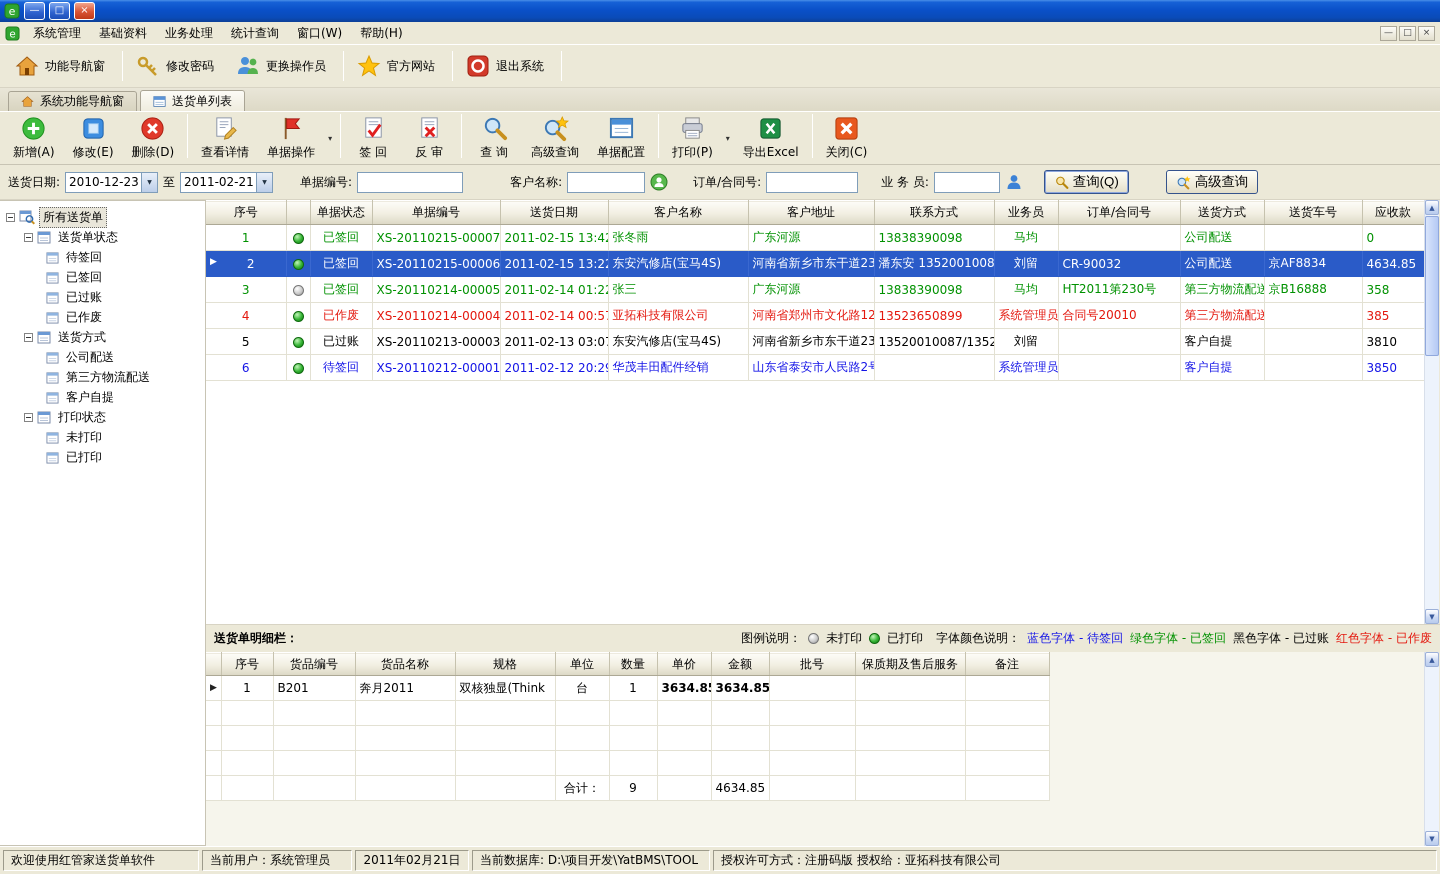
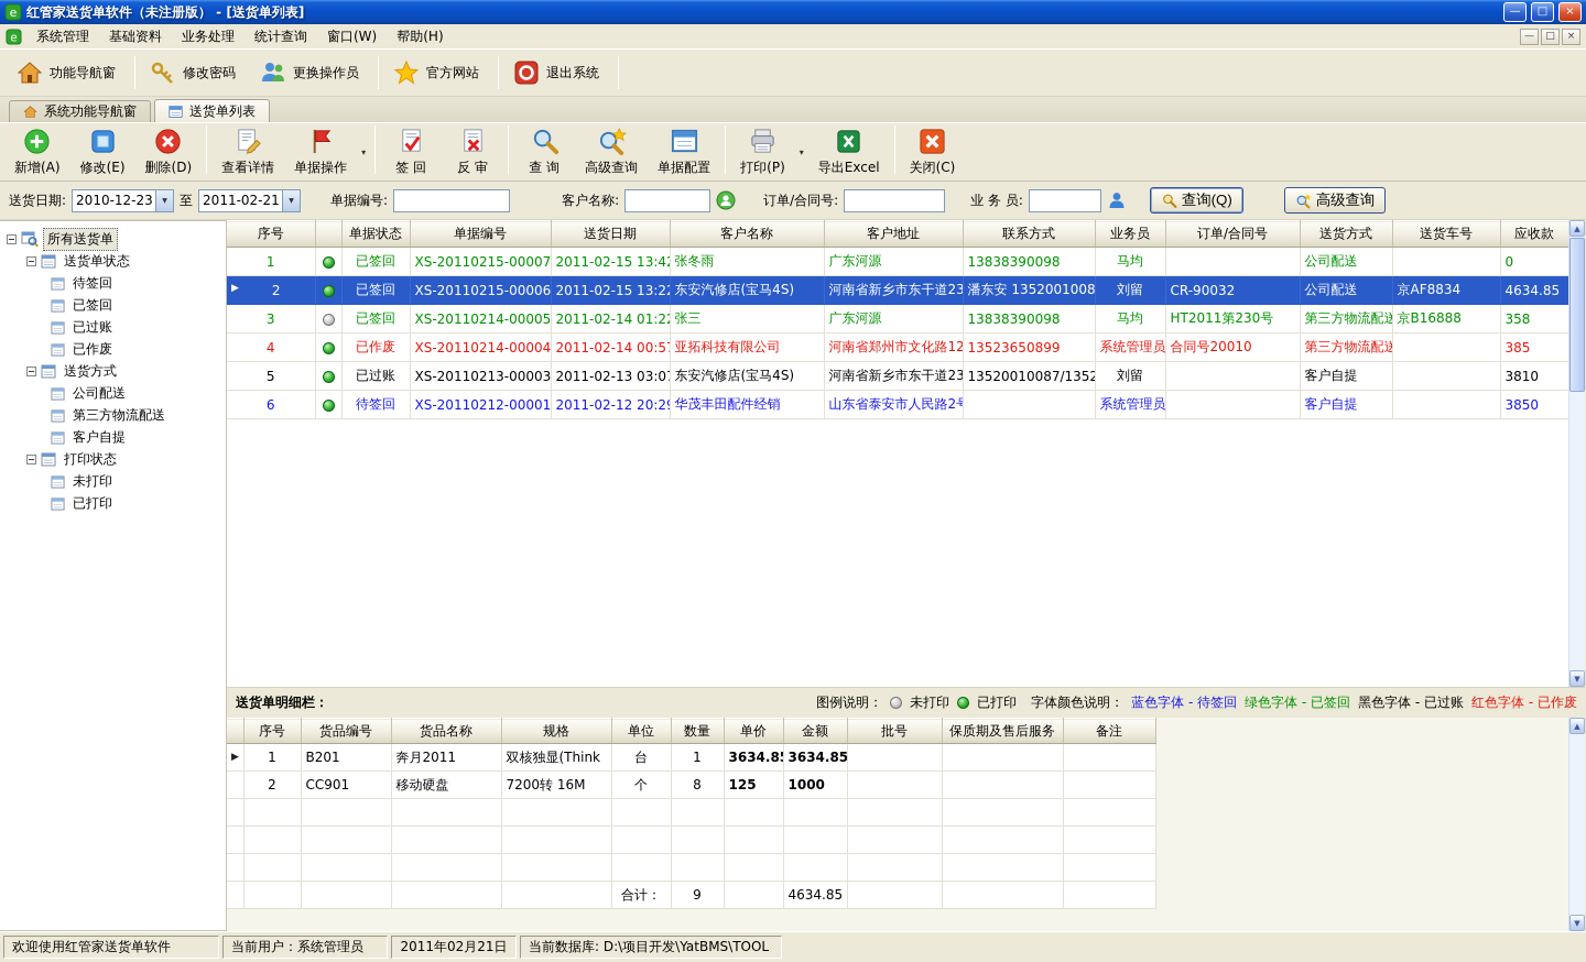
  e
+ 红管家送货单软件（未注册版） - [送货单列表]
  —
  □
  ×
  e
  系统管理
  基础资料
  业务处理
  统计查询
  窗口(W)
  帮助(H)
  —
  □
  ×
  功能导航窗
  修改密码
  更换操作员
  官方网站
  退出系统
  系统功能导航窗
  送货单列表
  新增(A)
  修改(E)
  删除(D)
  查看详情
  单据操作
  ▾
  签 回
  反 审
  查 询
  高级查询
  单据配置
  打印(P)
  ▾
  导出Excel
  关闭(C)
  送货日期:
  2010-12-23
  至
  2011-02-21
  单据编号:
  客户名称:
  订单/合同号:
  业 务 员:
  查询(Q)
  高级查询
  所有送货单
  送货单状态
  待签回
  已签回
  已过账
  已作废
  送货方式
  公司配送
  第三方物流配送
  客户自提
  打印状态
  未打印
  已打印
  序号		单据状态	单据编号	送货日期	客户名称	客户地址	联系方式	业务员	订单/合同号	送货方式	送货车号	应收款
  1		已签回	XS-20110215-00007	2011-02-15 13:4	张冬雨	广东河源	13838390098	马均		公司配送		0
  ▶ 2		已签回	XS-20110215-00006	2011-02-15 13:2	东安汽修店(宝马4S)	河南省新乡市东干道23	潘东安 1352001008	刘留	CR-90032	公司配送	京AF8834	4634.85
  3		已签回	XS-20110214-00005	2011-02-14 01:2	张三	广东河源	13838390098	马均	HT2011第230号	第三方物流配送	京B16888	358
  4		已作废	XS-20110214-00004	2011-02-14 00:5	亚拓科技有限公司	河南省郑州市文化路12	13523650899	系统管理员	合同号20010	第三方物流配送		385
  5		已过账	XS-20110213-00003	2011-02-13 03:0	东安汽修店(宝马4S)	河南省新乡市东干道23	13520010087/1352	刘留		客户自提		3810
  6		待签回	XS-20110212-00001	2011-02-12 20:2	华茂丰田配件经销	山东省泰安市人民路2		系统管理员		客户自提		3850
  ▲
  ▼
  送货单明细栏：
  图例说明：
  未打印
  已打印
  字体颜色说明：
  蓝色字体 - 待签回
  绿色字体 - 已签回
  黑色字体 - 已过账
  红色字体 - 已作废
  	序号	货品编号	货品名称	规格	单位	数量	单价	金额	批号	保质期及售后服务	备注
  ▶	1	B201	奔月2011	双核独显(Think	台	1	3634.8	3634.85
+ 	2	CC901	移动硬盘	7200转 16M	个	8	125	1000
  					合计：	9		4634.85
  ▲
  ▼
  欢迎使用红管家送货单软件
  当前用户：系统管理员
  2011年02月21日
  当前数据库: D:\项目开发\YatBMS\TOOL
- 授权许可方式：注册码版 授权给：亚拓科技有限公司
